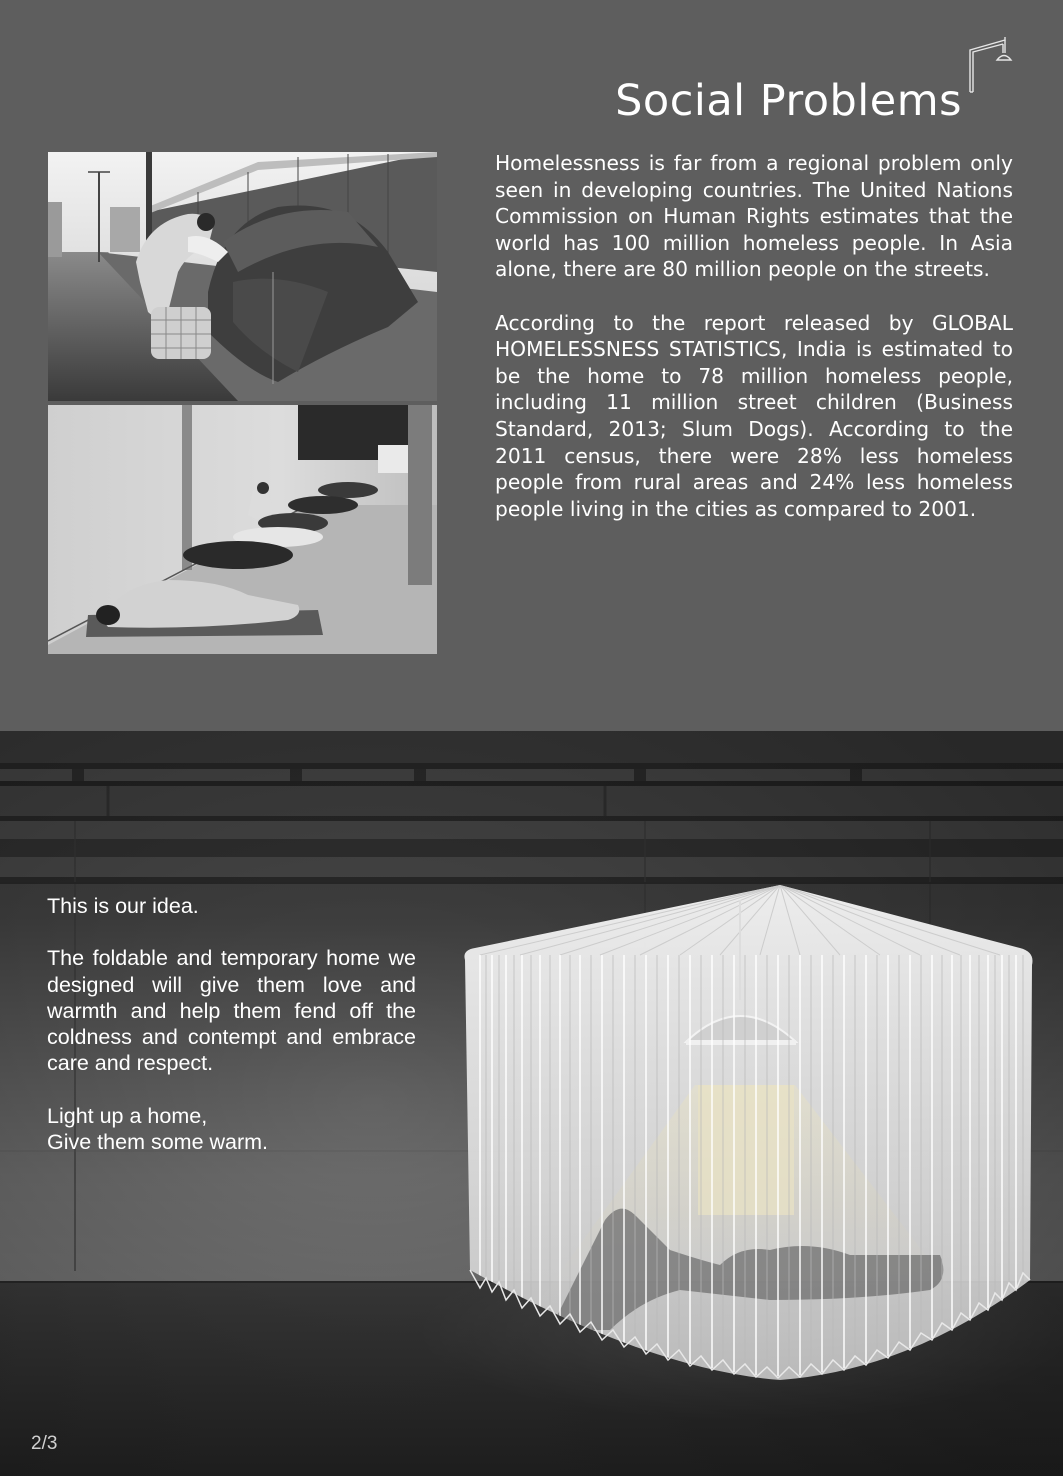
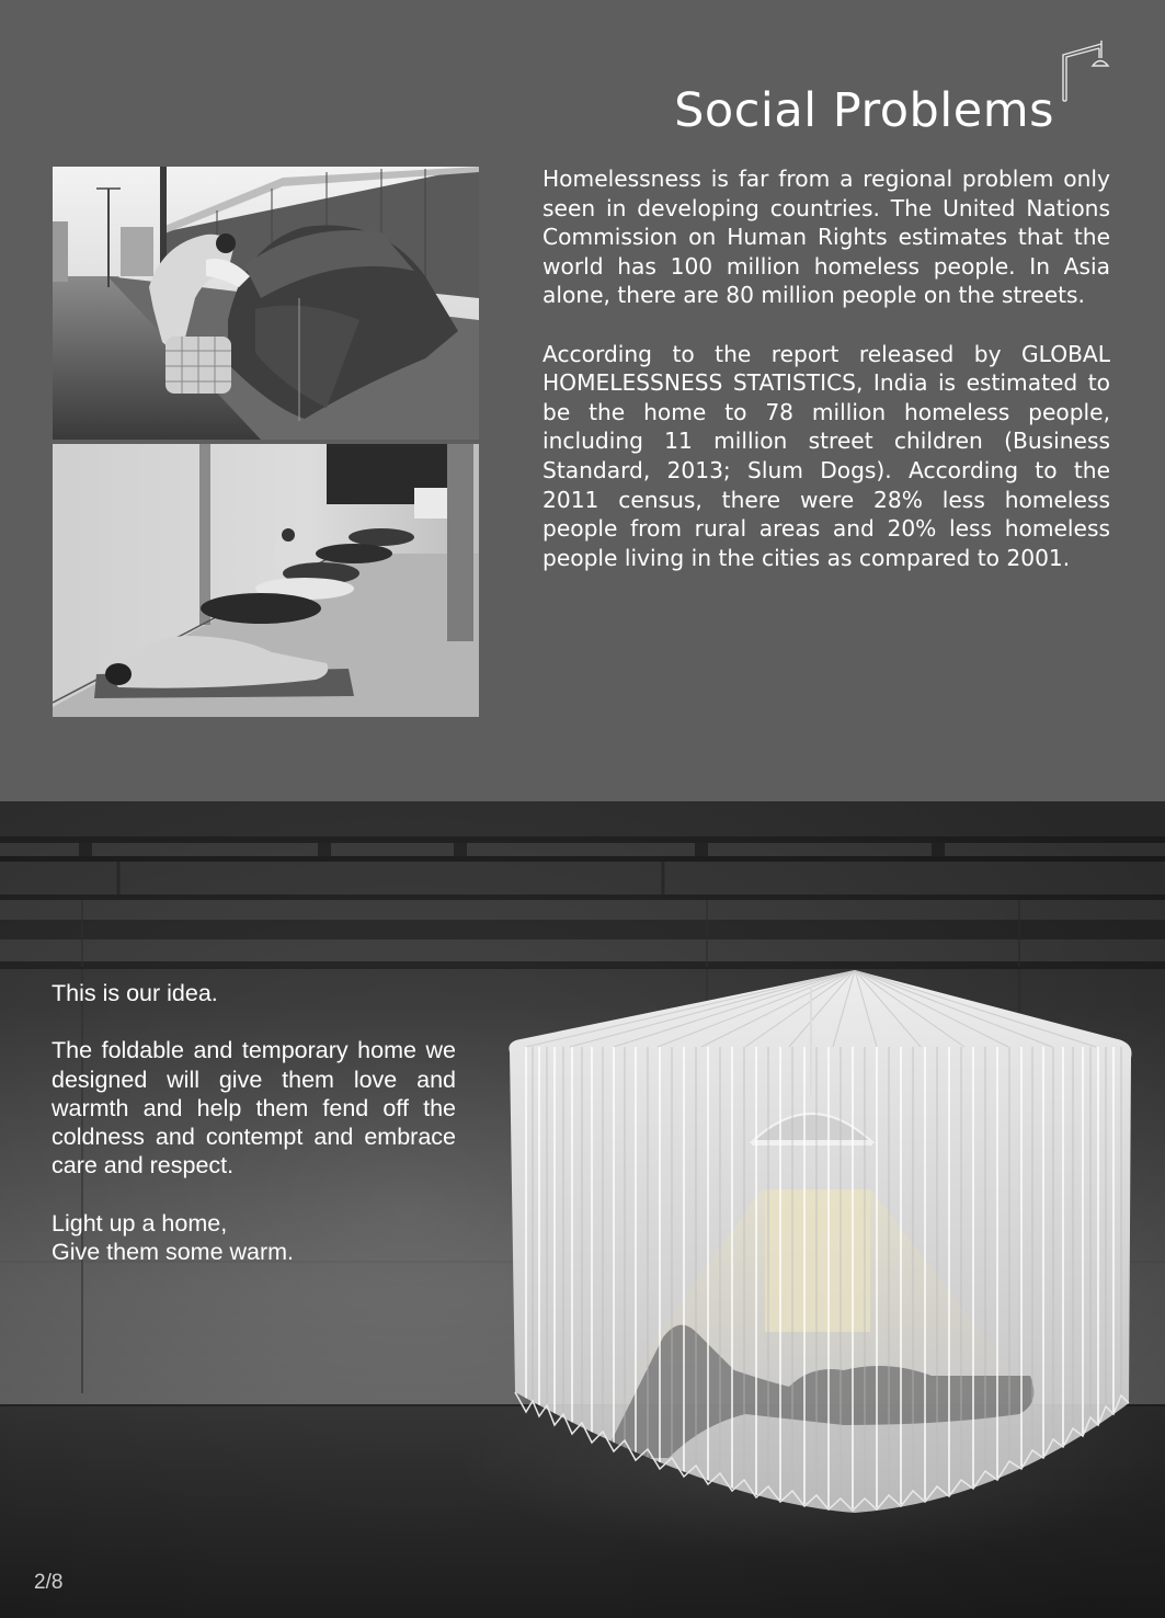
  Social Problems
  Homelessness is far from a regional problem only seen in developing countries. The United Nations Commission on Human Rights esti­mates that the world has 100 million homeless people. In Asia alone, there are 80 million people on the streets.
- According to the report released by GLOBAL HOMELESSNESS STATISTICS, India is estimat­ed to be the home to 78 million homeless people, including 11 million street children (Business Standard, 2013; Slum Dogs). Accord­ing to the 2011 census, there were 28% less homeless people from rural areas and 24% less homeless people living in the cities as com­pared to 2001.
+ According to the report released by GLOBAL HOMELESSNESS STATISTICS, India is estimat­ed to be the home to 78 million homeless people, including 11 million street children (Business Standard, 2013; Slum Dogs). Accord­ing to the 2011 census, there were 28% less homeless people from rural areas and 20% less homeless people living in the cities as com­pared to 2001.
  This is our idea.
  The foldable and temporary home we designed will give them love and warmth and help them fend off the coldness and contempt and embrace care and respect.
  Light up a home,
  Give them some warm.
- 2/3
+ 2/8
